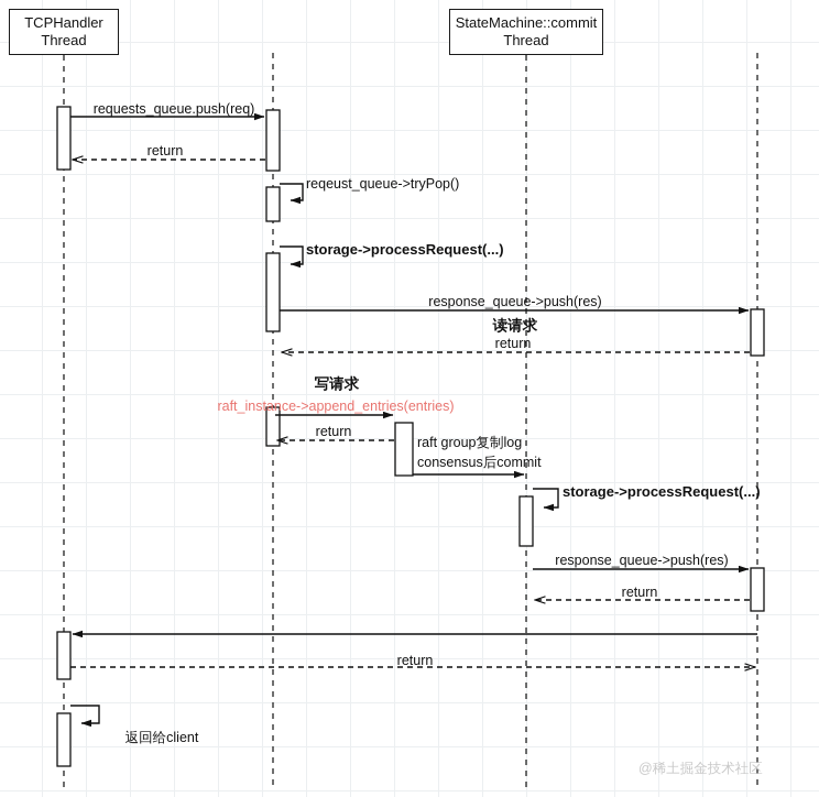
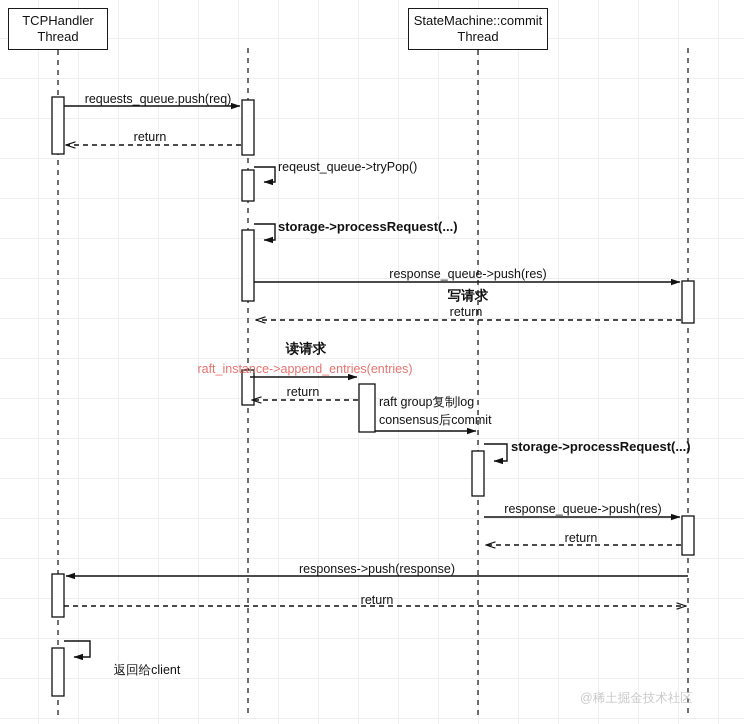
  TCPHandler
  Thread
  StateMachine::commit
  Thread
  requests_queue.push(req)
  return
  reqeust_queue->tryPop()
  storage->processRequest(...)
  response_queue->push(res)
- 读请求
+ 写请求
  return
- 写请求
+ 读请求
  raft_instance->append_entries(entries)
  return
  raft group复制log
  consensus后commit
  storage->processRequest(...)
  response_queue->push(res)
  return
+ responses->push(response)
  return
  返回给client
  @稀土掘金技术社区
